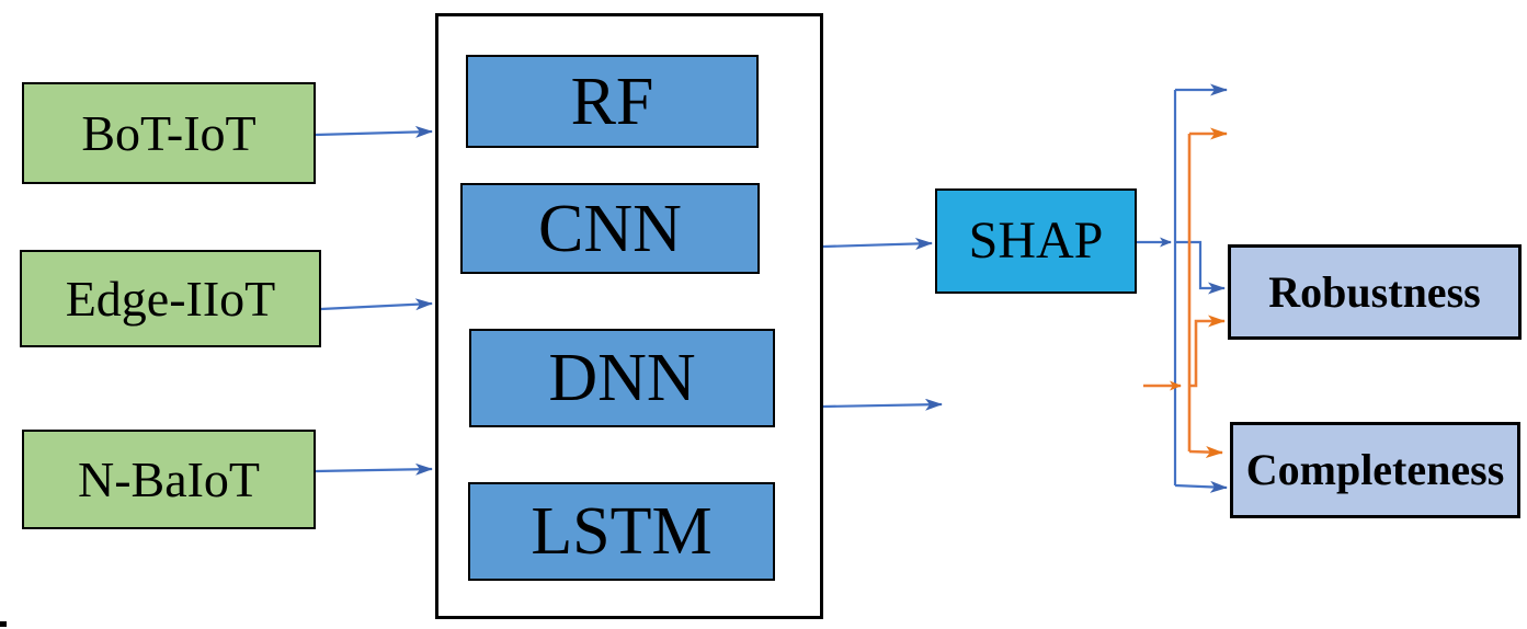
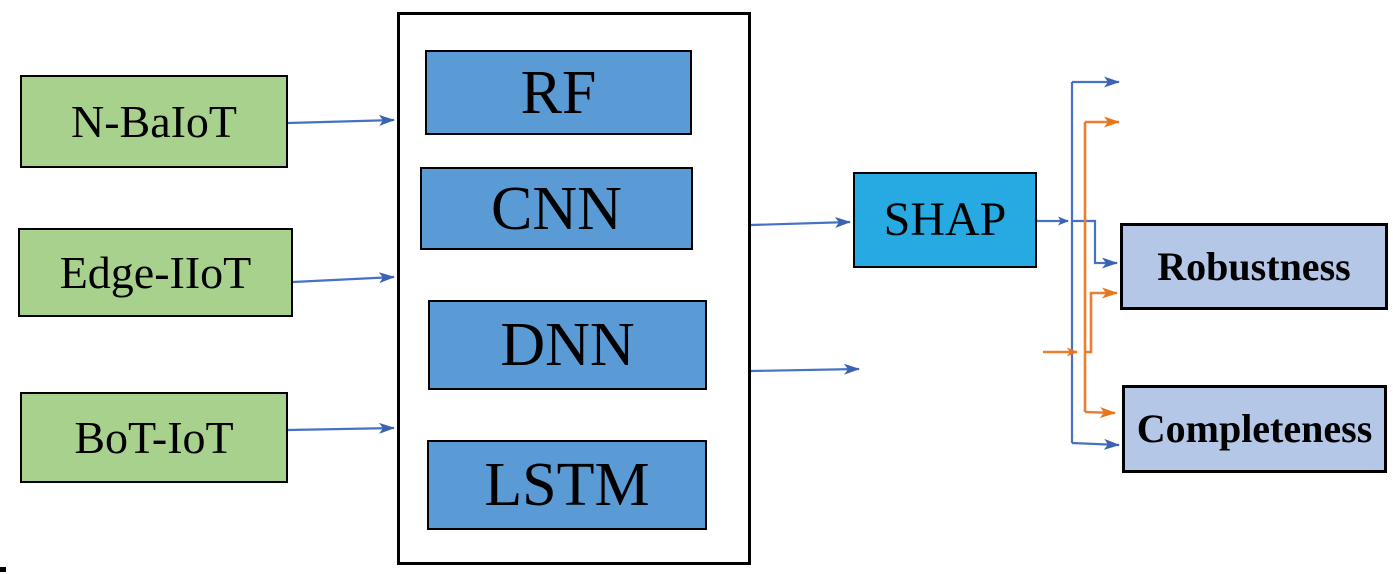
- BoT-IoT
+ N-BaIoT
  Edge-IIoT
- N-BaIoT
+ BoT-IoT
  RF
  CNN
  DNN
  LSTM
  SHAP
  Robustness
  Completeness
